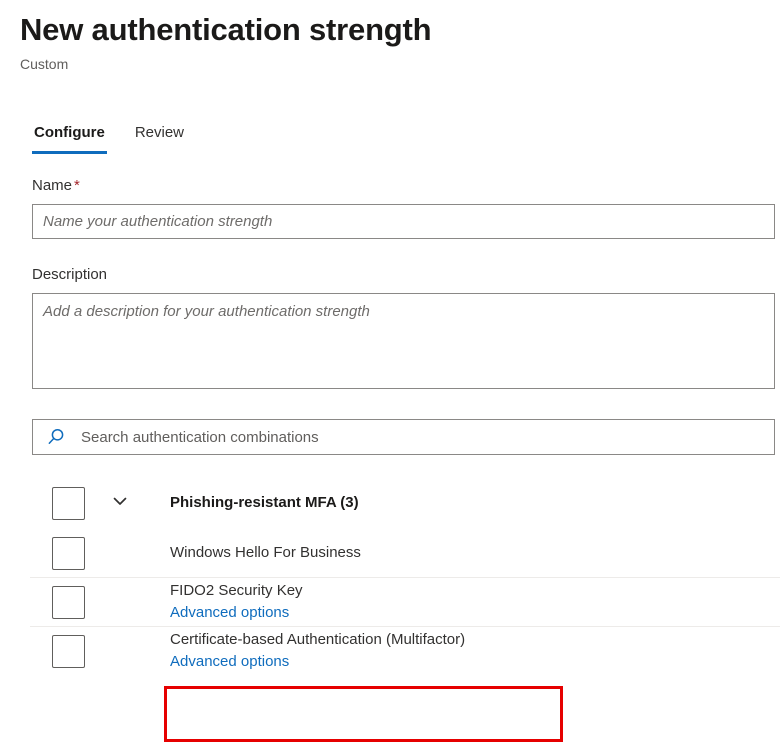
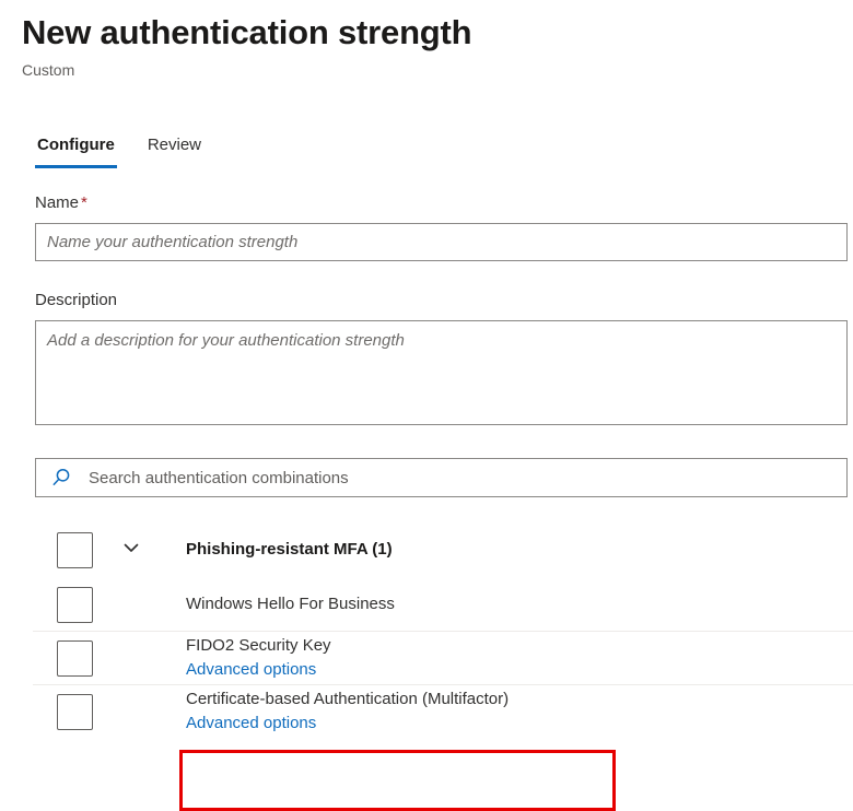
  New authentication strength
  Custom
  Configure
  Review
  Name*
  Name your authentication strength
  Description
  Add a description for your authentication strength
  Search authentication combinations
- Phishing-resistant MFA (3)
+ Phishing-resistant MFA (1)
  Windows Hello For Business
  FIDO2 Security Key
  Advanced options
  Certificate-based Authentication (Multifactor)
  Advanced options
